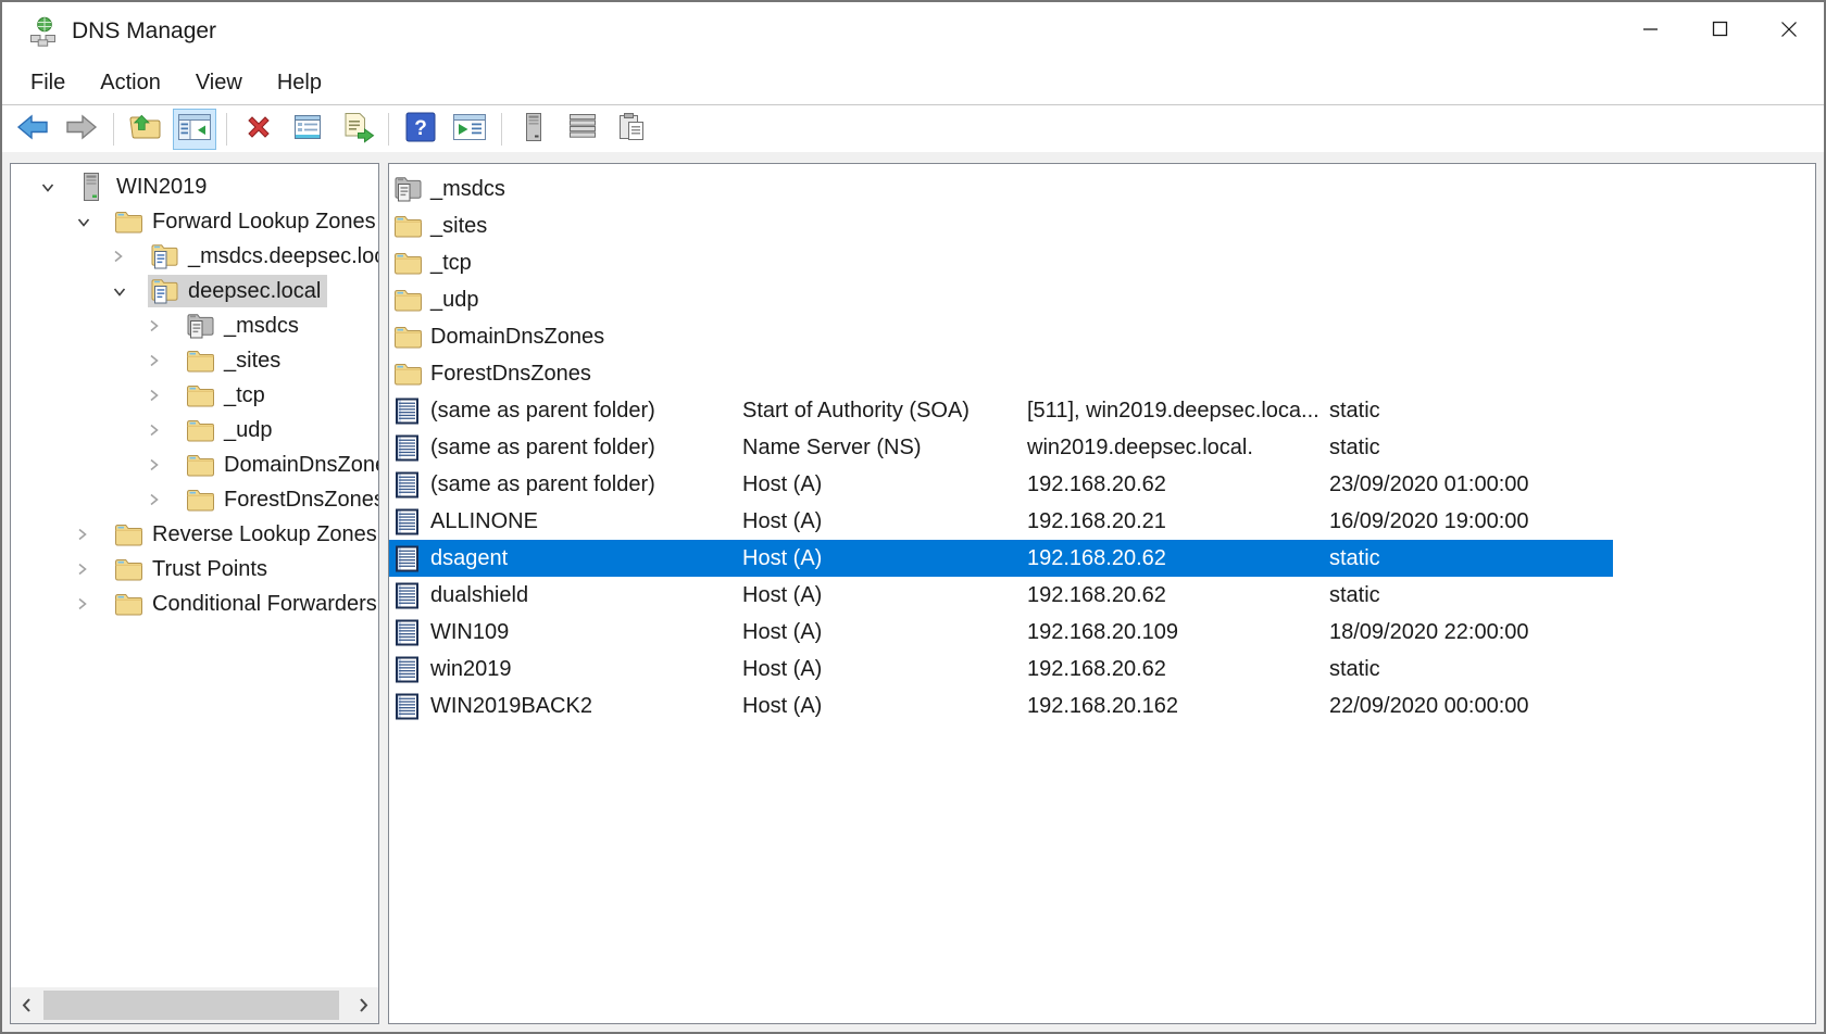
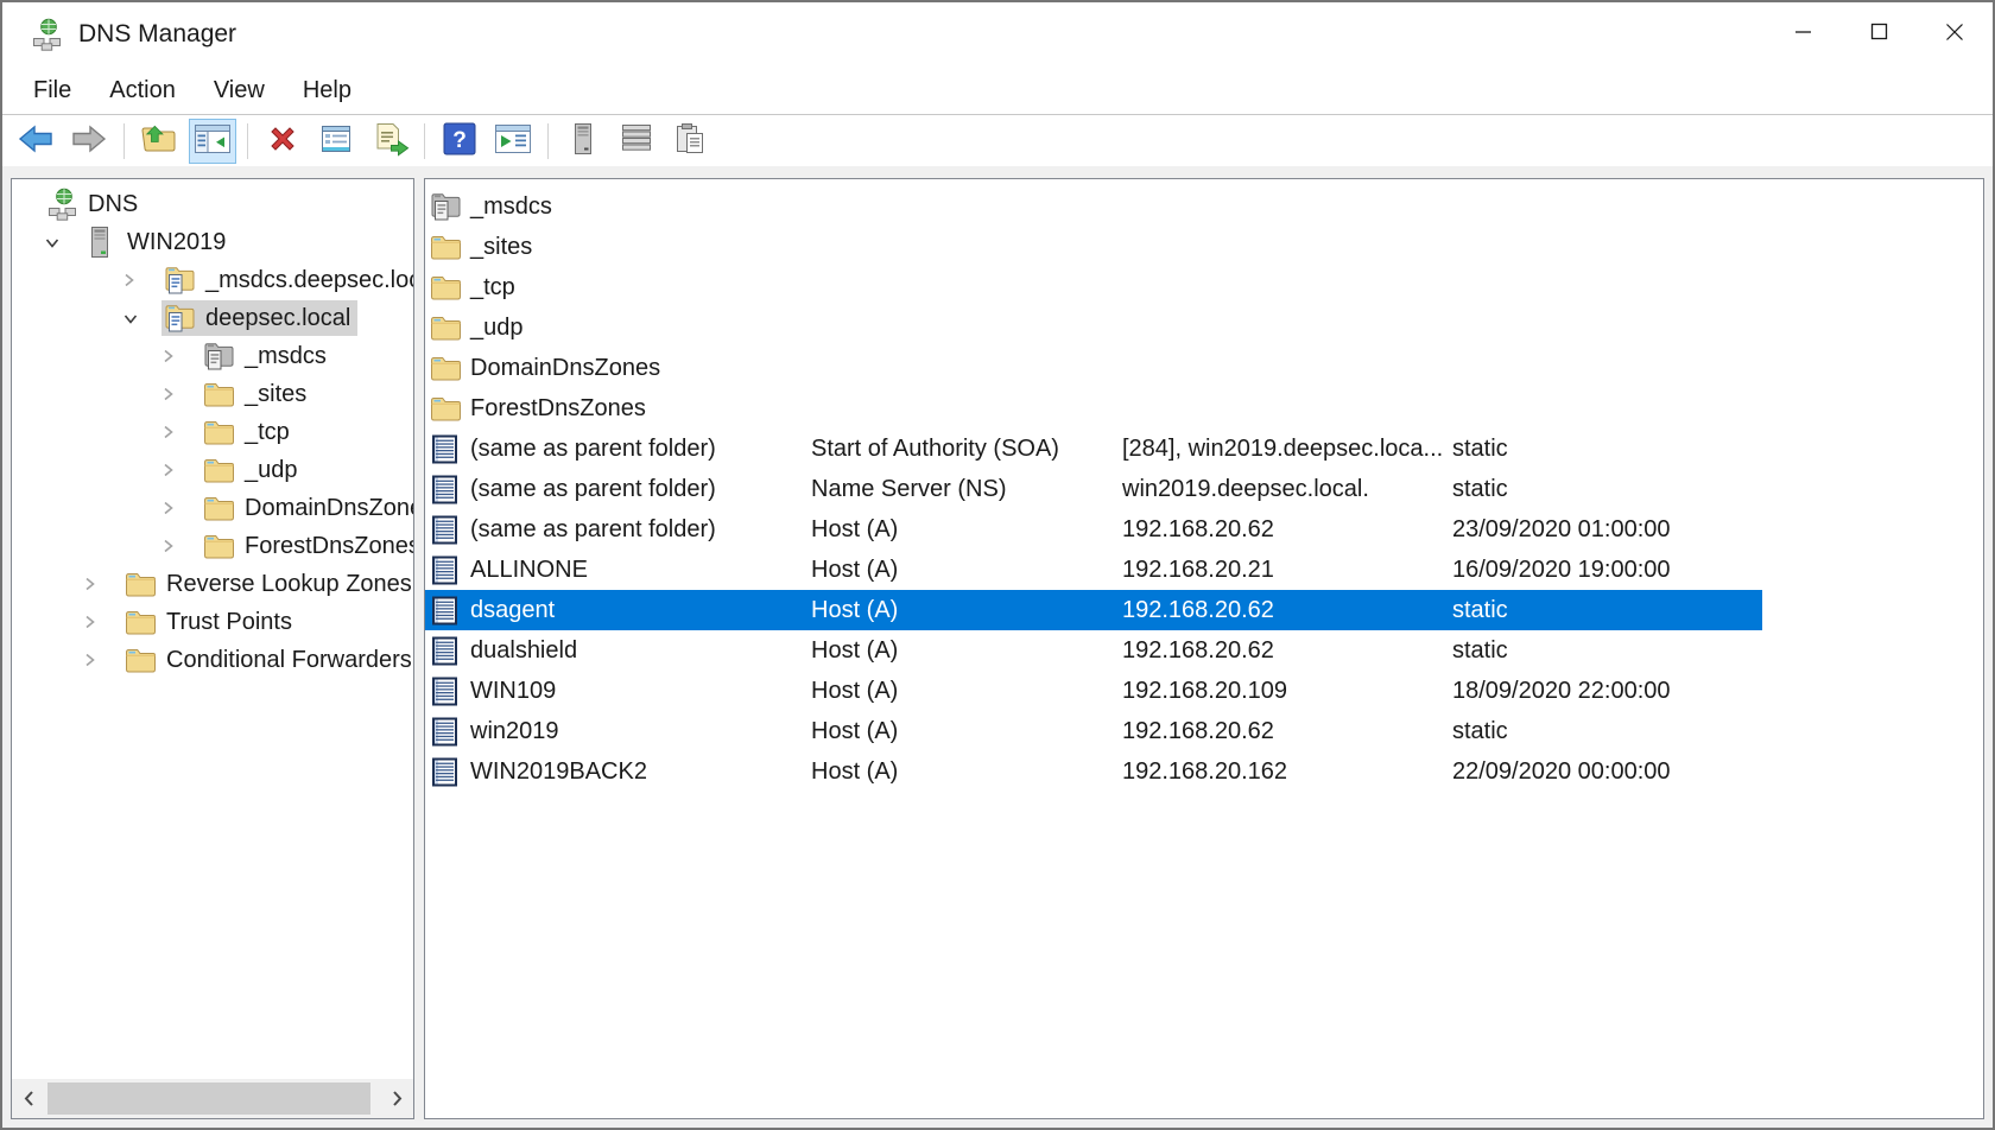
  DNS Manager
  File
  Action
  View
  Help
  ?
+ DNS
  WIN2019
- Forward Lookup Zones
  _msdcs.deepsec.lo
  deepsec.local
  _msdcs
  _sites
  _tcp
  _udp
  DomainDnsZon
  ForestDnsZone
  Reverse Lookup Zones
  Trust Points
  Conditional Forwarders
  _msdcs
  _sites
  _tcp
  _udp
  DomainDnsZones
  ForestDnsZones
  (same as parent folder)
  Start of Authority (SOA)
- [511], win2019.deepsec.loca...
+ [284], win2019.deepsec.loca...
  static
  (same as parent folder)
  Name Server (NS)
  win2019.deepsec.local.
  static
  (same as parent folder)
  Host (A)
  192.168.20.62
  23/09/2020 01:00:00
  ALLINONE
  Host (A)
  192.168.20.21
  16/09/2020 19:00:00
  dsagent
  Host (A)
  192.168.20.62
  static
  dualshield
  Host (A)
  192.168.20.62
  static
  WIN109
  Host (A)
  192.168.20.109
  18/09/2020 22:00:00
  win2019
  Host (A)
  192.168.20.62
  static
  WIN2019BACK2
  Host (A)
  192.168.20.162
  22/09/2020 00:00:00
